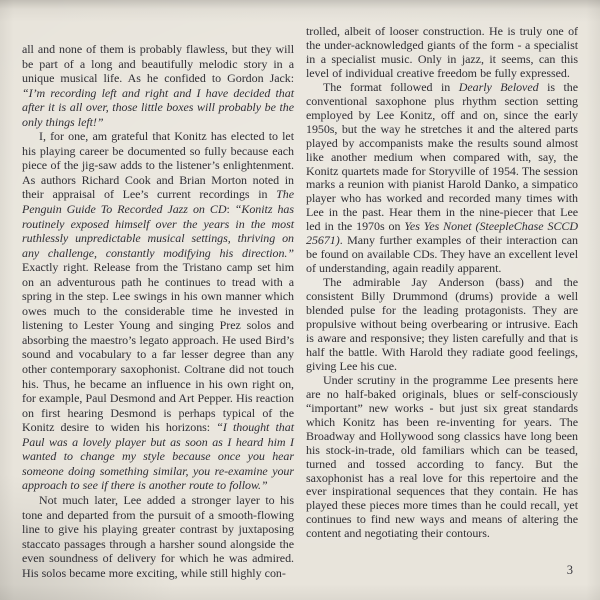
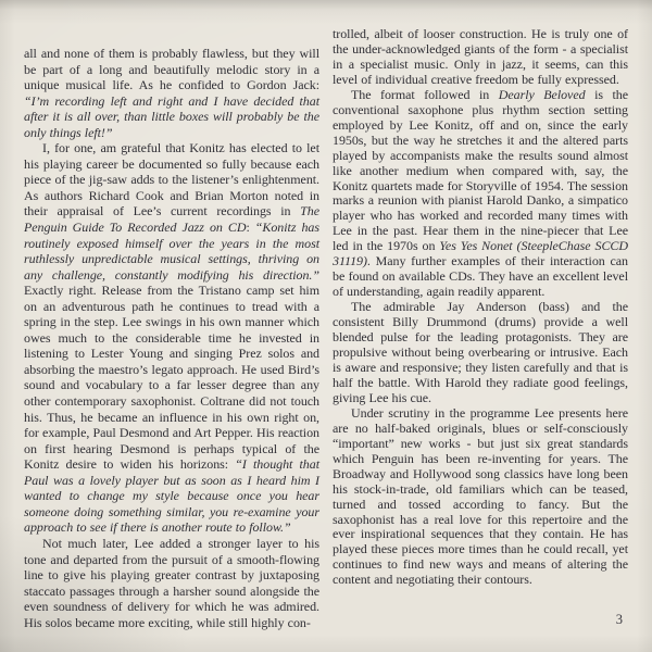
- all and none of them is probably flawless, but they will be part of a long and beautifully melodic story in a unique musical life. As he confided to Gordon Jack: “I’m recording left and right and I have decided that after it is all over, those little boxes will probably be the only things left!”
+ all and none of them is probably flawless, but they will be part of a long and beautifully melodic story in a unique musical life. As he confided to Gordon Jack: “I’m recording left and right and I have decided that after it is all over, than little boxes will probably be the only things left!”
  I, for one, am grateful that Konitz has elected to let his playing career be documented so fully because each piece of the jig-saw adds to the listener’s enlightenment. As authors Richard Cook and Brian Morton noted in their appraisal of Lee’s current recordings in The Penguin Guide To Recorded Jazz on CD: “Konitz has routinely exposed himself over the years in the most ruthlessly unpredictable musical settings, thriving on any challenge, constantly modifying his direction.” Exactly right. Release from the Tristano camp set him on an adventurous path he continues to tread with a spring in the step. Lee swings in his own manner which owes much to the considerable time he invested in listening to Lester Young and singing Prez solos and absorbing the maestro’s legato approach. He used Bird’s sound and vocabulary to a far lesser degree than any other contemporary saxophonist. Coltrane did not touch his. Thus, he became an influence in his own right on, for example, Paul Desmond and Art Pepper. His reaction on first hearing Desmond is perhaps typical of the Konitz desire to widen his horizons: “I thought that Paul was a lovely player but as soon as I heard him I wanted to change my style because once you hear someone doing something similar, you re-examine your approach to see if there is another route to follow.”
  Not much later, Lee added a stronger layer to his tone and departed from the pursuit of a smooth-flowing line to give his playing greater contrast by juxtaposing staccato passages through a harsher sound alongside the even soundness of delivery for which he was admired. His solos became more exciting, while still highly con-
  trolled, albeit of looser construction. He is truly one of the under-acknowledged giants of the form - a specialist in a specialist music. Only in jazz, it seems, can this level of individual creative freedom be fully expressed.
- The format followed in Dearly Beloved is the conventional saxophone plus rhythm section setting employed by Lee Konitz, off and on, since the early 1950s, but the way he stretches it and the altered parts played by accompanists make the results sound almost like another medium when compared with, say, the Konitz quartets made for Storyville of 1954. The session marks a reunion with pianist Harold Danko, a simpatico player who has worked and recorded many times with Lee in the past. Hear them in the nine-piecer that Lee led in the 1970s on Yes Yes Nonet (SteepleChase SCCD 25671). Many further examples of their interaction can be found on available CDs. They have an excellent level of understanding, again readily apparent.
+ The format followed in Dearly Beloved is the conventional saxophone plus rhythm section setting employed by Lee Konitz, off and on, since the early 1950s, but the way he stretches it and the altered parts played by accompanists make the results sound almost like another medium when compared with, say, the Konitz quartets made for Storyville of 1954. The session marks a reunion with pianist Harold Danko, a simpatico player who has worked and recorded many times with Lee in the past. Hear them in the nine-piecer that Lee led in the 1970s on Yes Yes Nonet (SteepleChase SCCD 31119). Many further examples of their interaction can be found on available CDs. They have an excellent level of understanding, again readily apparent.
  The admirable Jay Anderson (bass) and the consistent Billy Drummond (drums) provide a well blended pulse for the leading protagonists. They are propulsive without being overbearing or intrusive. Each is aware and responsive; they listen carefully and that is half the battle. With Harold they radiate good feelings, giving Lee his cue.
- Under scrutiny in the programme Lee presents here are no half-baked originals, blues or self-consciously “important” new works - but just six great standards which Konitz has been re-inventing for years. The Broadway and Hollywood song classics have long been his stock-in-trade, old familiars which can be teased, turned and tossed according to fancy. But the saxophonist has a real love for this repertoire and the ever inspirational sequences that they contain. He has played these pieces more times than he could recall, yet continues to find new ways and means of altering the content and negotiating their contours.
+ Under scrutiny in the programme Lee presents here are no half-baked originals, blues or self-consciously “important” new works - but just six great standards which Penguin has been re-inventing for years. The Broadway and Hollywood song classics have long been his stock-in-trade, old familiars which can be teased, turned and tossed according to fancy. But the saxophonist has a real love for this repertoire and the ever inspirational sequences that they contain. He has played these pieces more times than he could recall, yet continues to find new ways and means of altering the content and negotiating their contours.
  3
